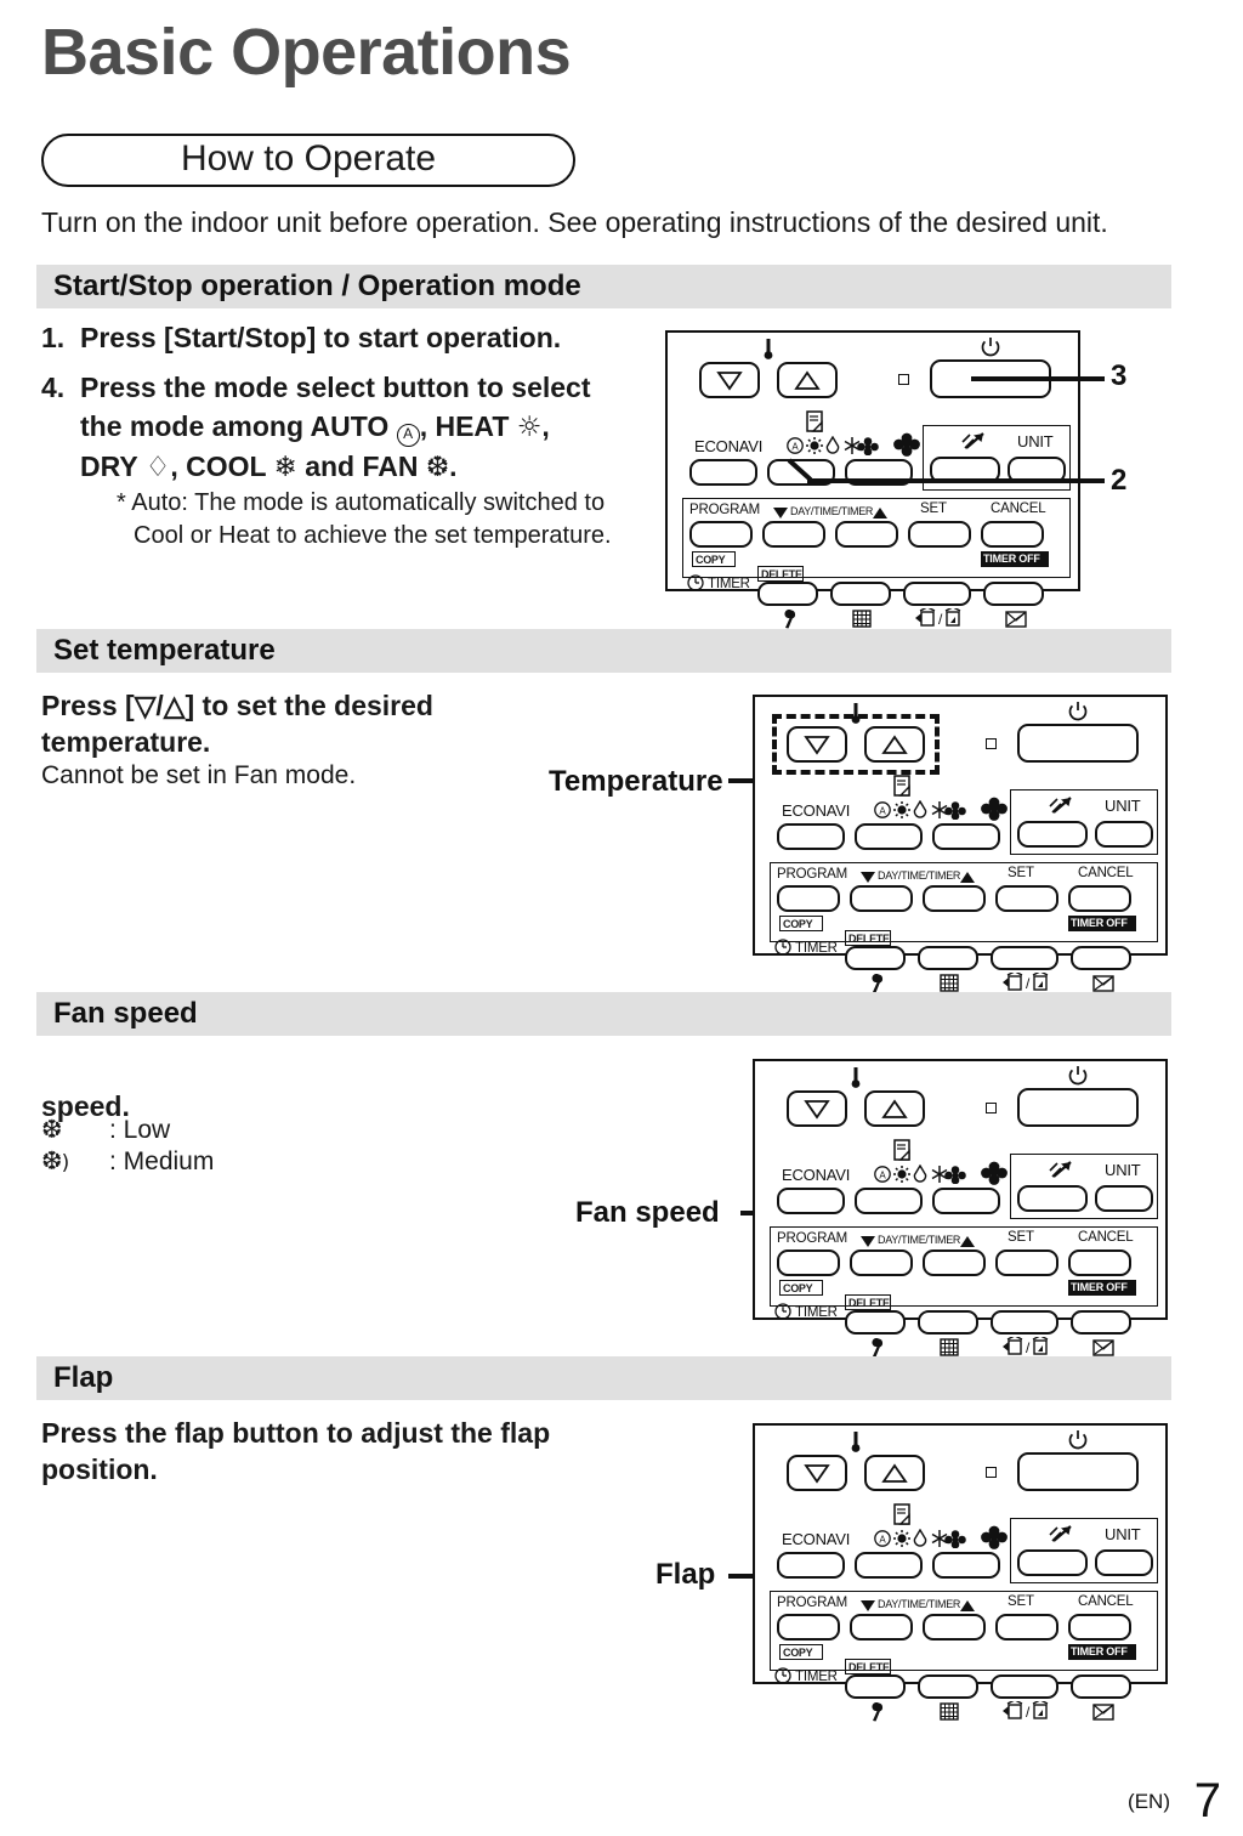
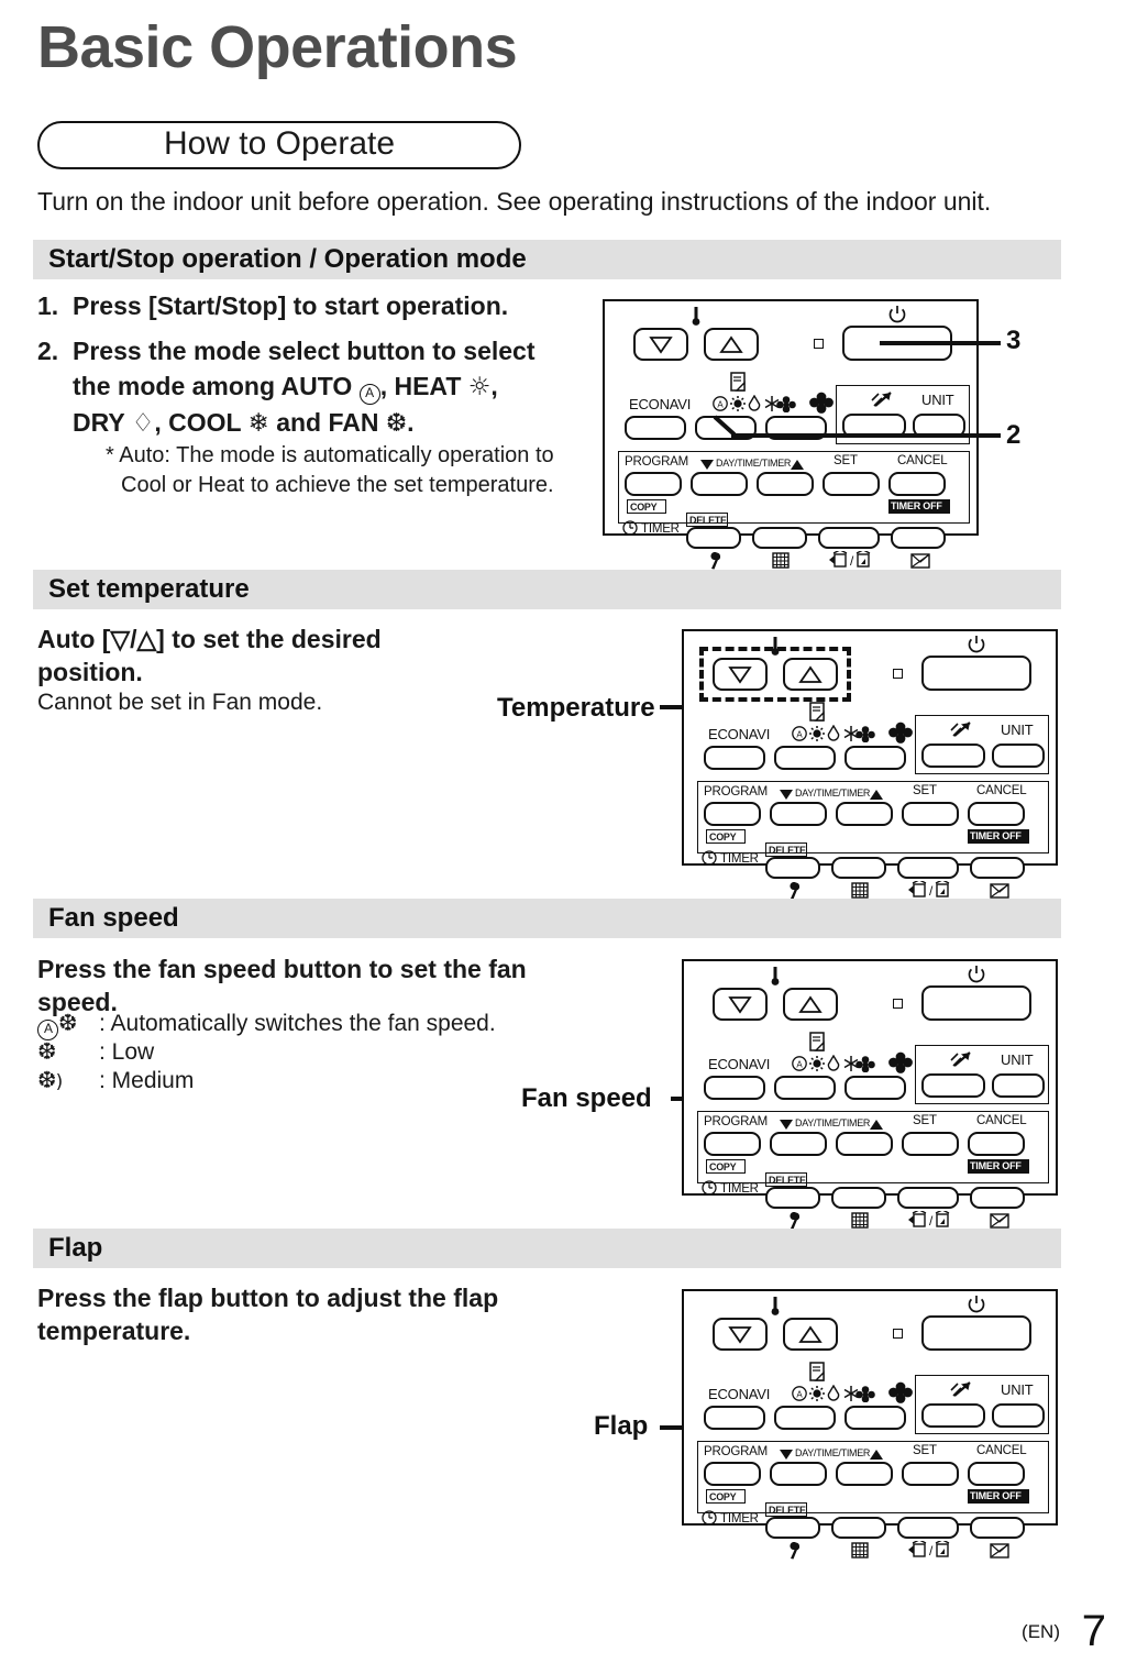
  Basic Operations
  How to Operate
- Turn on the indoor unit before operation. See operating instructions of the desired unit.
+ Turn on the indoor unit before operation. See operating instructions of the indoor unit.
  Start/Stop operation / Operation mode
  1.
  Press [Start/Stop] to start operation.
- 4.
+ 2.
  Press the mode select button to select
  the mode among AUTO A , HEAT ☼,
  DRY ♢, COOL ❄ and FAN ❆.
- * Auto: The mode is automatically switched to Cool or Heat to achieve the set temperature.
+ * Auto: The mode is automatically operation to Cool or Heat to achieve the set temperature.
  ECONAVI
  A
  UNIT
  PROGRAM
  DAY/TIME/TIMER
  SET
  CANCEL
  COPY
  TIMER OFF
  DELETE
  TIMER
  /
  3
  2
  Set temperature
- Press [▽/△] to set the desired
+ Auto [▽/△] to set the desired
- temperature.
+ position.
  Cannot be set in Fan mode.
  Temperature
  ECONAVI
  A
  UNIT
  PROGRAM
  DAY/TIME/TIMER
  SET
  CANCEL
  COPY
  TIMER OFF
  DELETE
  TIMER
  /
  Fan speed
+ Press the fan speed button to set the fan
  speed.
+ A ❆
+ : Automatically switches the fan speed.
  ❆
  : Low
  ❆)
  : Medium
  Fan speed
  ECONAVI
  A
  UNIT
  PROGRAM
  DAY/TIME/TIMER
  SET
  CANCEL
  COPY
  TIMER OFF
  DELETE
  TIMER
  /
  Flap
  Press the flap button to adjust the flap
- position.
+ temperature.
  Flap
  ECONAVI
  A
  UNIT
  PROGRAM
  DAY/TIME/TIMER
  SET
  CANCEL
  COPY
  TIMER OFF
  DELETE
  TIMER
  /
  (EN)
  7
